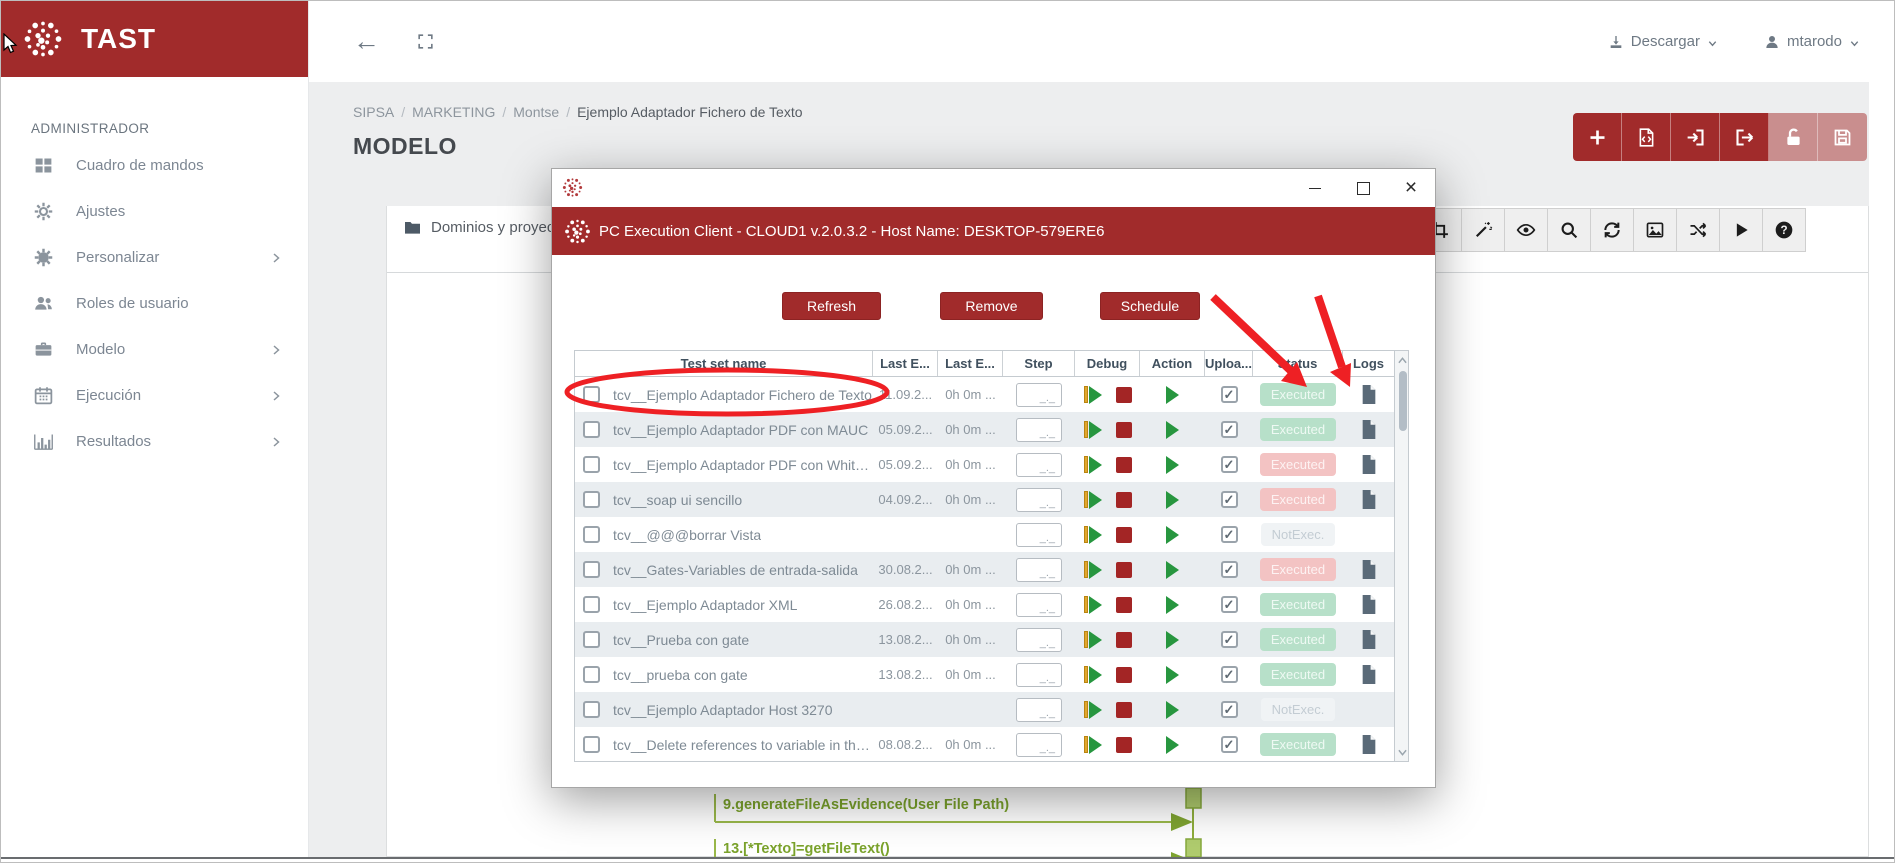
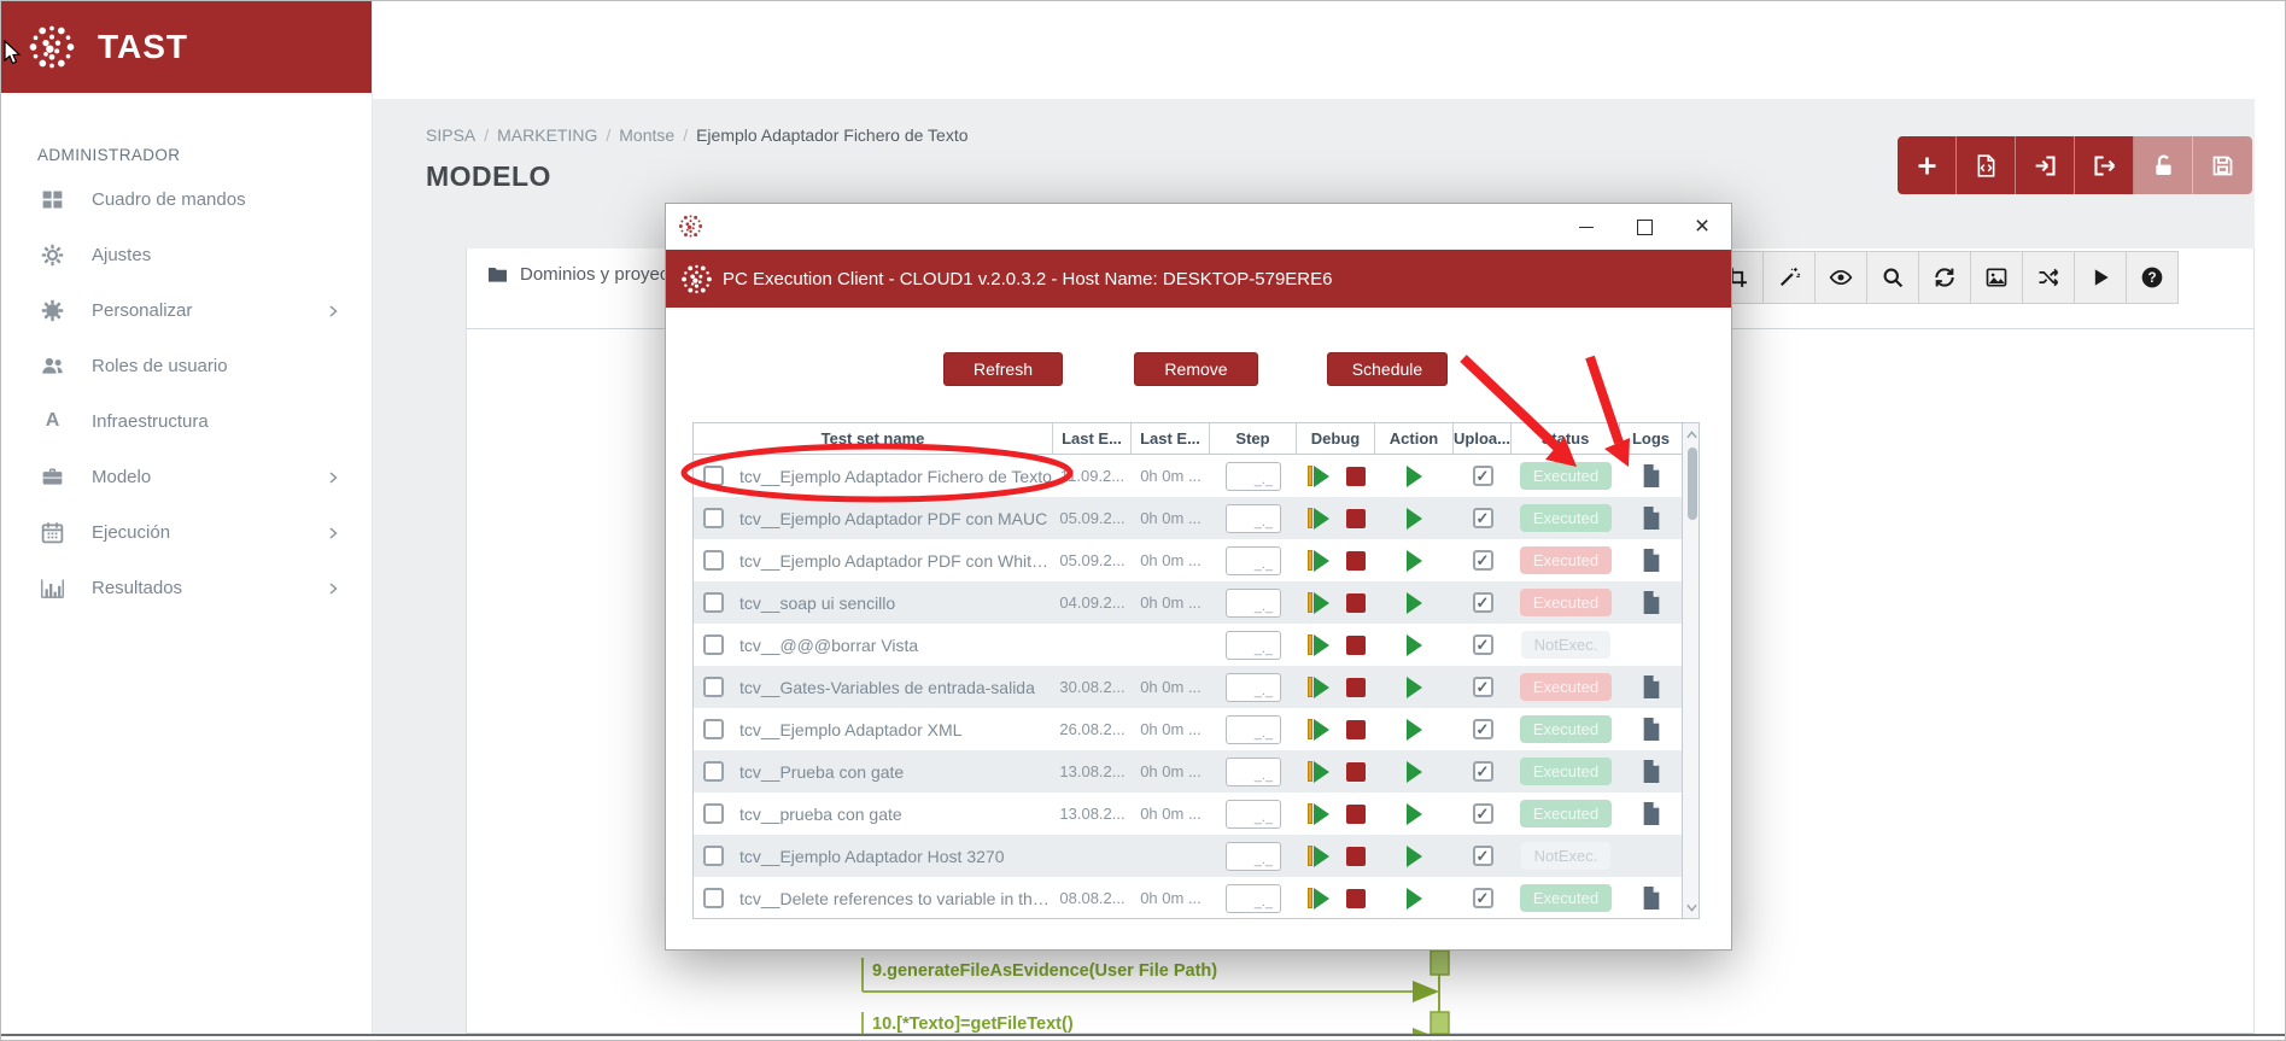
  TAST
  ADMINISTRADOR
  Cuadro de mandos
  Ajustes
  Personalizar
  Roles de usuario
+ A
+ Infraestructura
  Modelo
  Ejecución
  Resultados
- ←
- Descargar
- mtarodo
  SIPSA / MARKETING / Montse / Ejemplo Adaptador Fichero de Texto
  MODELO
  Dominios y proye
  ?
  9.generateFileAsEvidence(User File Path)
- 13.[*Texto]=getFileText()
+ 10.[*Texto]=getFileText()
  ×
  PC Execution Client - CLOUD1 v.2.0.3.2 - Host Name: DESKTOP-579ERE6
  Refresh
  Remove
  Schedule
  Test set name
  Last E...
  Last E...
  Step
  Debug
  Action
  Uploa...
  Logs
  tcv__Ejemplo Adaptador Fichero de Texto
  1.09.2...
  0h 0m ...
  _._
  ✓
  Executed
  tcv__Ejemplo Adaptador PDF con MAUC
  05.09.2...
  0h 0m ...
  _._
  ✓
  Executed
  tcv__Ejemplo Adaptador PDF con Whitep.
  05.09.2...
  0h 0m ...
  _._
  ✓
  Executed
  tcv__soap ui sencillo
  04.09.2...
  0h 0m ...
  _._
  ✓
  Executed
  tcv__@@@borrar Vista
  _._
  ✓
  NotExec.
  tcv__Gates-Variables de entrada-salida
  30.08.2...
  0h 0m ...
  _._
  ✓
  Executed
  tcv__Ejemplo Adaptador XML
  26.08.2...
  0h 0m ...
  _._
  ✓
  Executed
  tcv__Prueba con gate
  13.08.2...
  0h 0m ...
  _._
  ✓
  Executed
  tcv__prueba con gate
  13.08.2...
  0h 0m ...
  _._
  ✓
  Executed
  tcv__Ejemplo Adaptador Host 3270
  _._
  ✓
  NotExec.
  tcv__Delete references to variable in the s
  08.08.2...
  0h 0m ...
  _._
  ✓
  Executed
